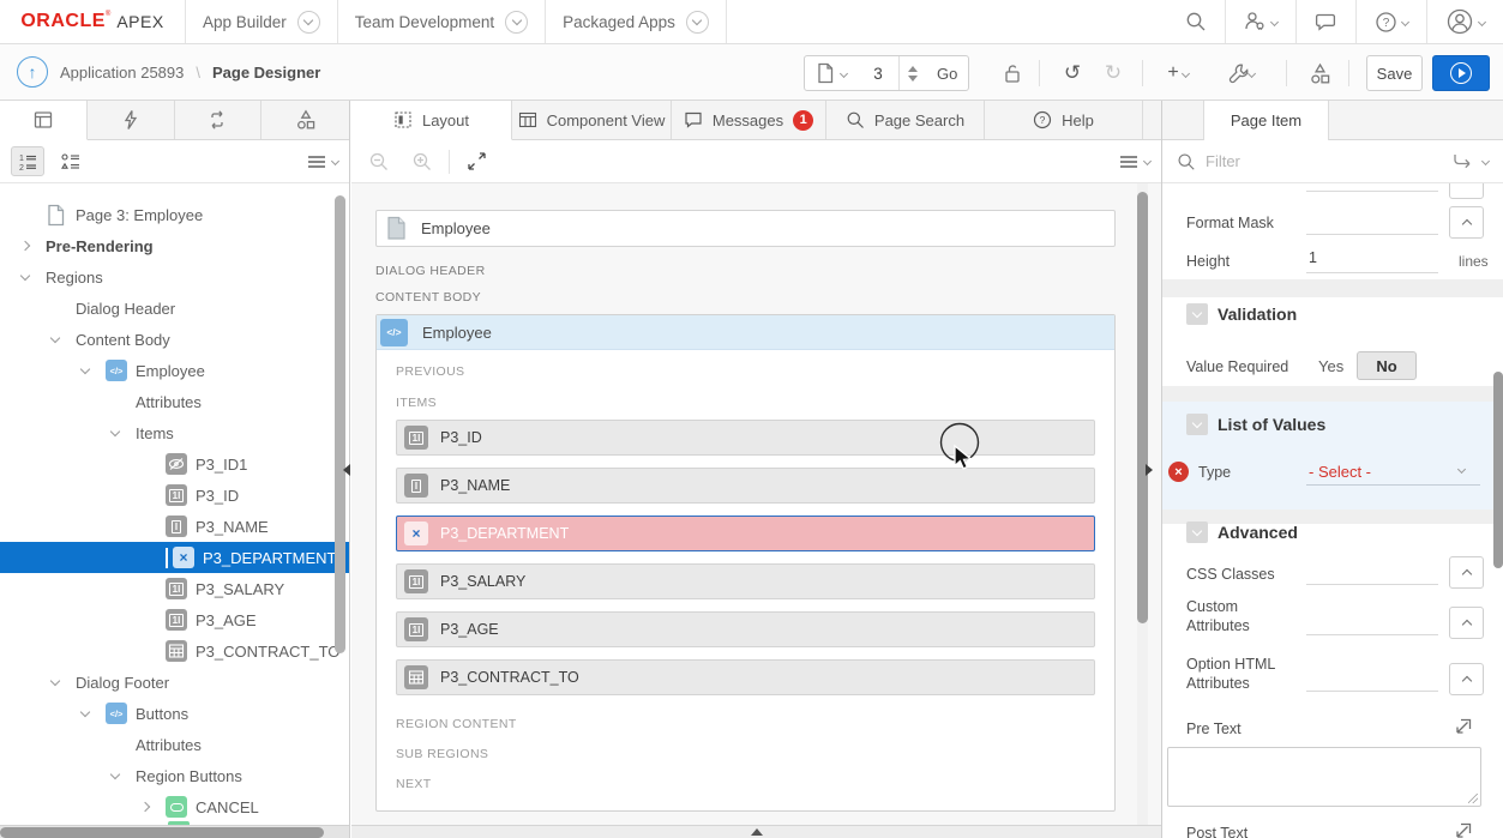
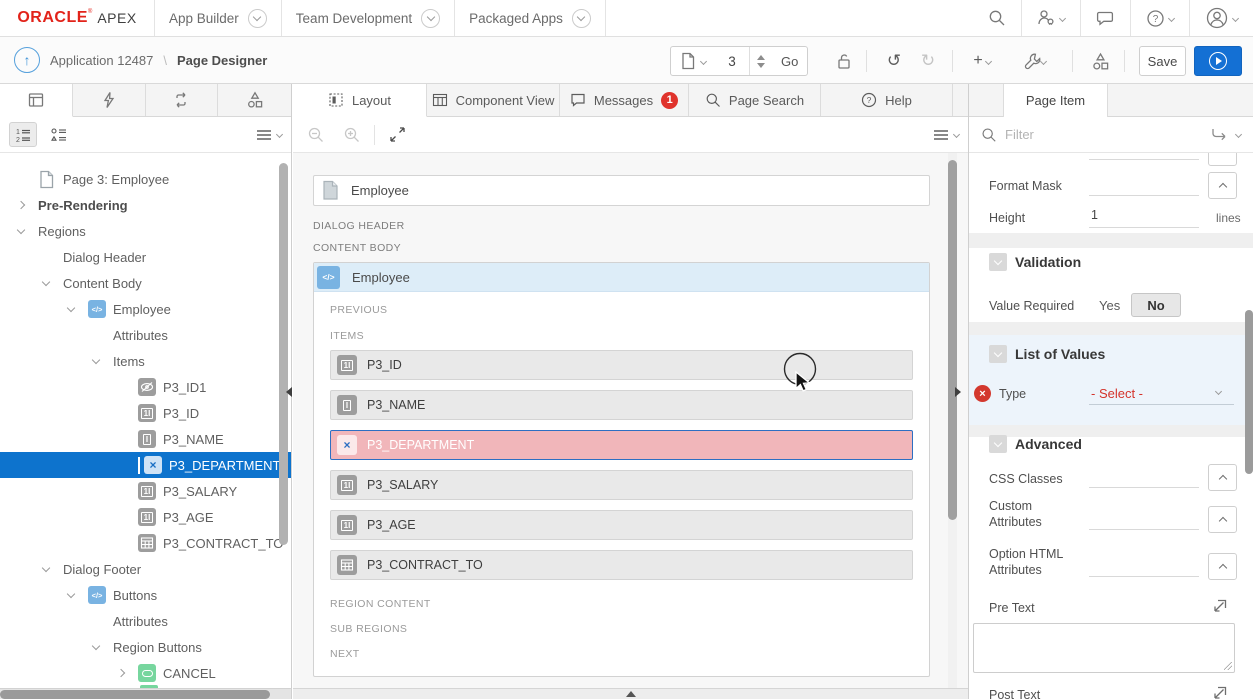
  ORACLE
  APEX
  App Builder
  Team Development
  Packaged Apps
  ?
  ↑
- Application 25893
+ Application 12487
  \
  Page Designer
  3
  Go
  ↺
  ↻
  +
  Save
  Page 3: Employee
  Pre-Rendering
  Regions
  Dialog Header
  Content Body
  </>
  Employee
  Attributes
  Items
  P3_ID1
  1I
  P3_ID
  I
  P3_NAME
  ×
  P3_DEPARTMENT
  1I
  P3_SALARY
  1I
  P3_AGE
  P3_CONTRACT_TO
  Dialog Footer
  </>
  Buttons
  Attributes
  Region Buttons
  CANCEL
  Layout
  Component View
  Messages
  1
  Page Search
  ?
  Help
  Employee
  DIALOG HEADER
  CONTENT BODY
  </>
  Employee
  PREVIOUS
  ITEMS
  1I
  P3_ID
  I
  P3_NAME
  ×
  P3_DEPARTMENT
  1I
  P3_SALARY
  1I
  P3_AGE
  P3_CONTRACT_TO
  REGION CONTENT
  SUB REGIONS
  NEXT
  Page Item
  Filter
  Format Mask
  Height
  1
  lines
  Validation
  Value Required
  Yes
  No
  List of Values
  ×
  Type
  - Select -
  Advanced
  CSS Classes
  Custom Attributes
  Option HTML Attributes
  Pre Text
  Post Text
